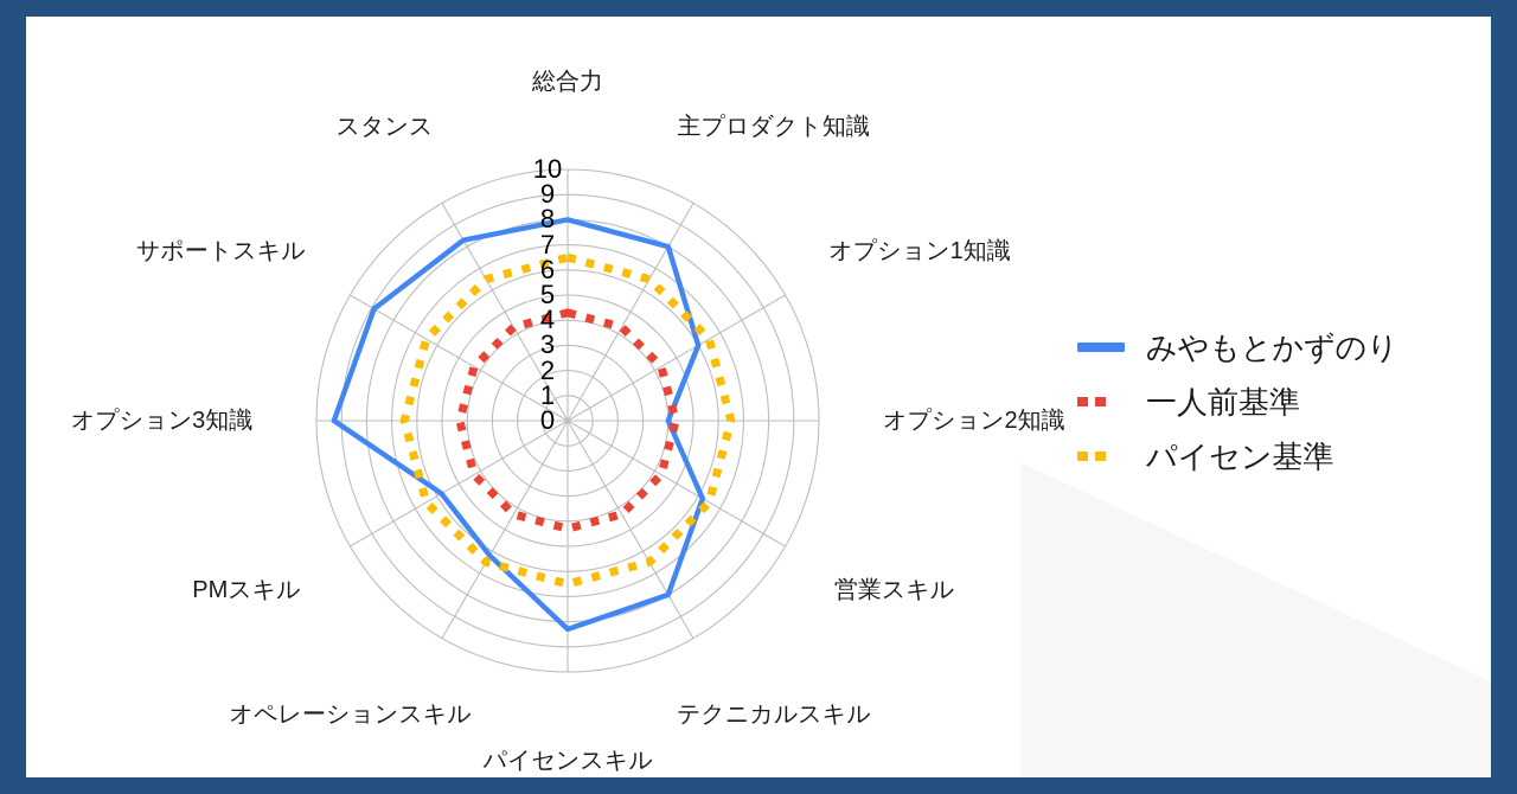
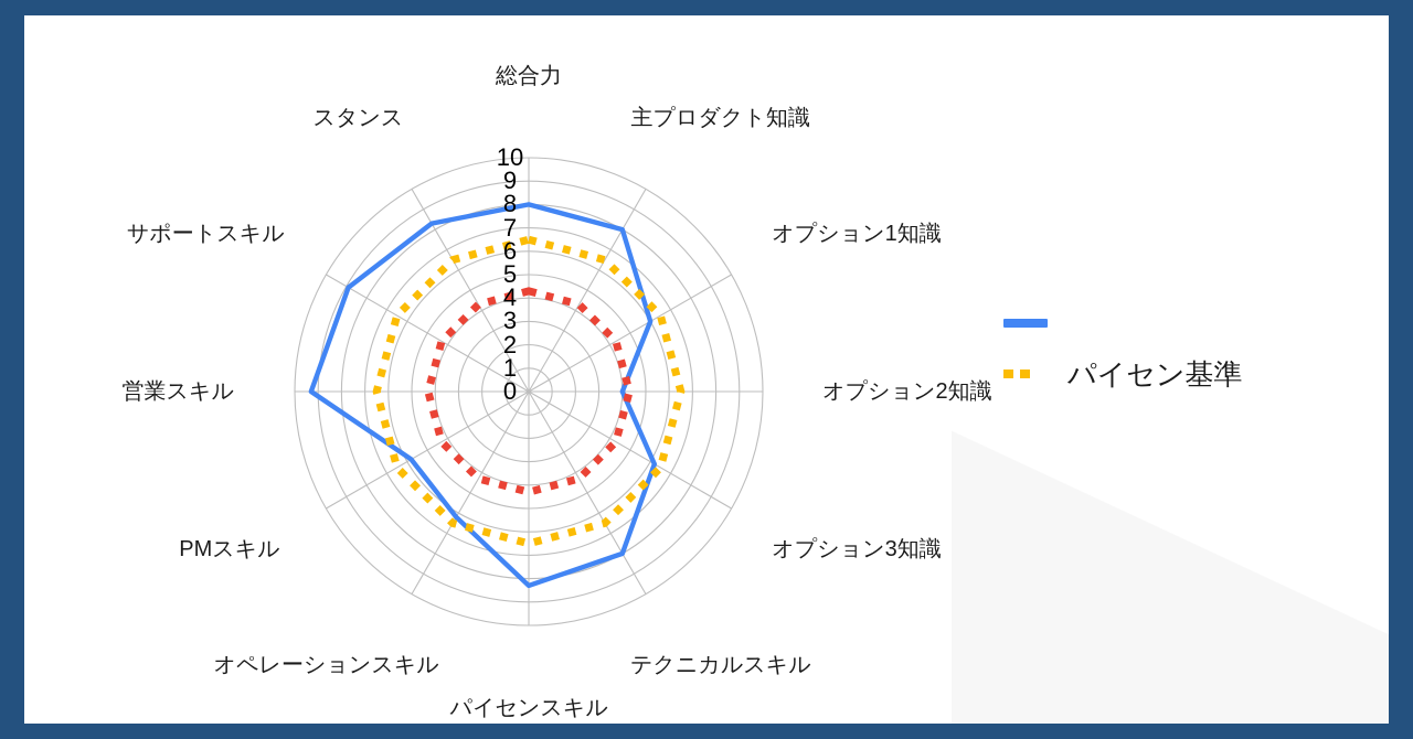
  0
  1
  2
  3
  4
  5
  6
  7
  8
  9
  10
  総合力
  主プロダクト知識
  オプション1知識
  オプション2知識
- 営業スキル
+ オプション3知識
  テクニカルスキル
  パイセンスキル
  オペレーションスキル
  PMスキル
- オプション3知識
+ 営業スキル
  サポートスキル
  スタンス
- みやもとかずのり
- 一人前基準
  パイセン基準
